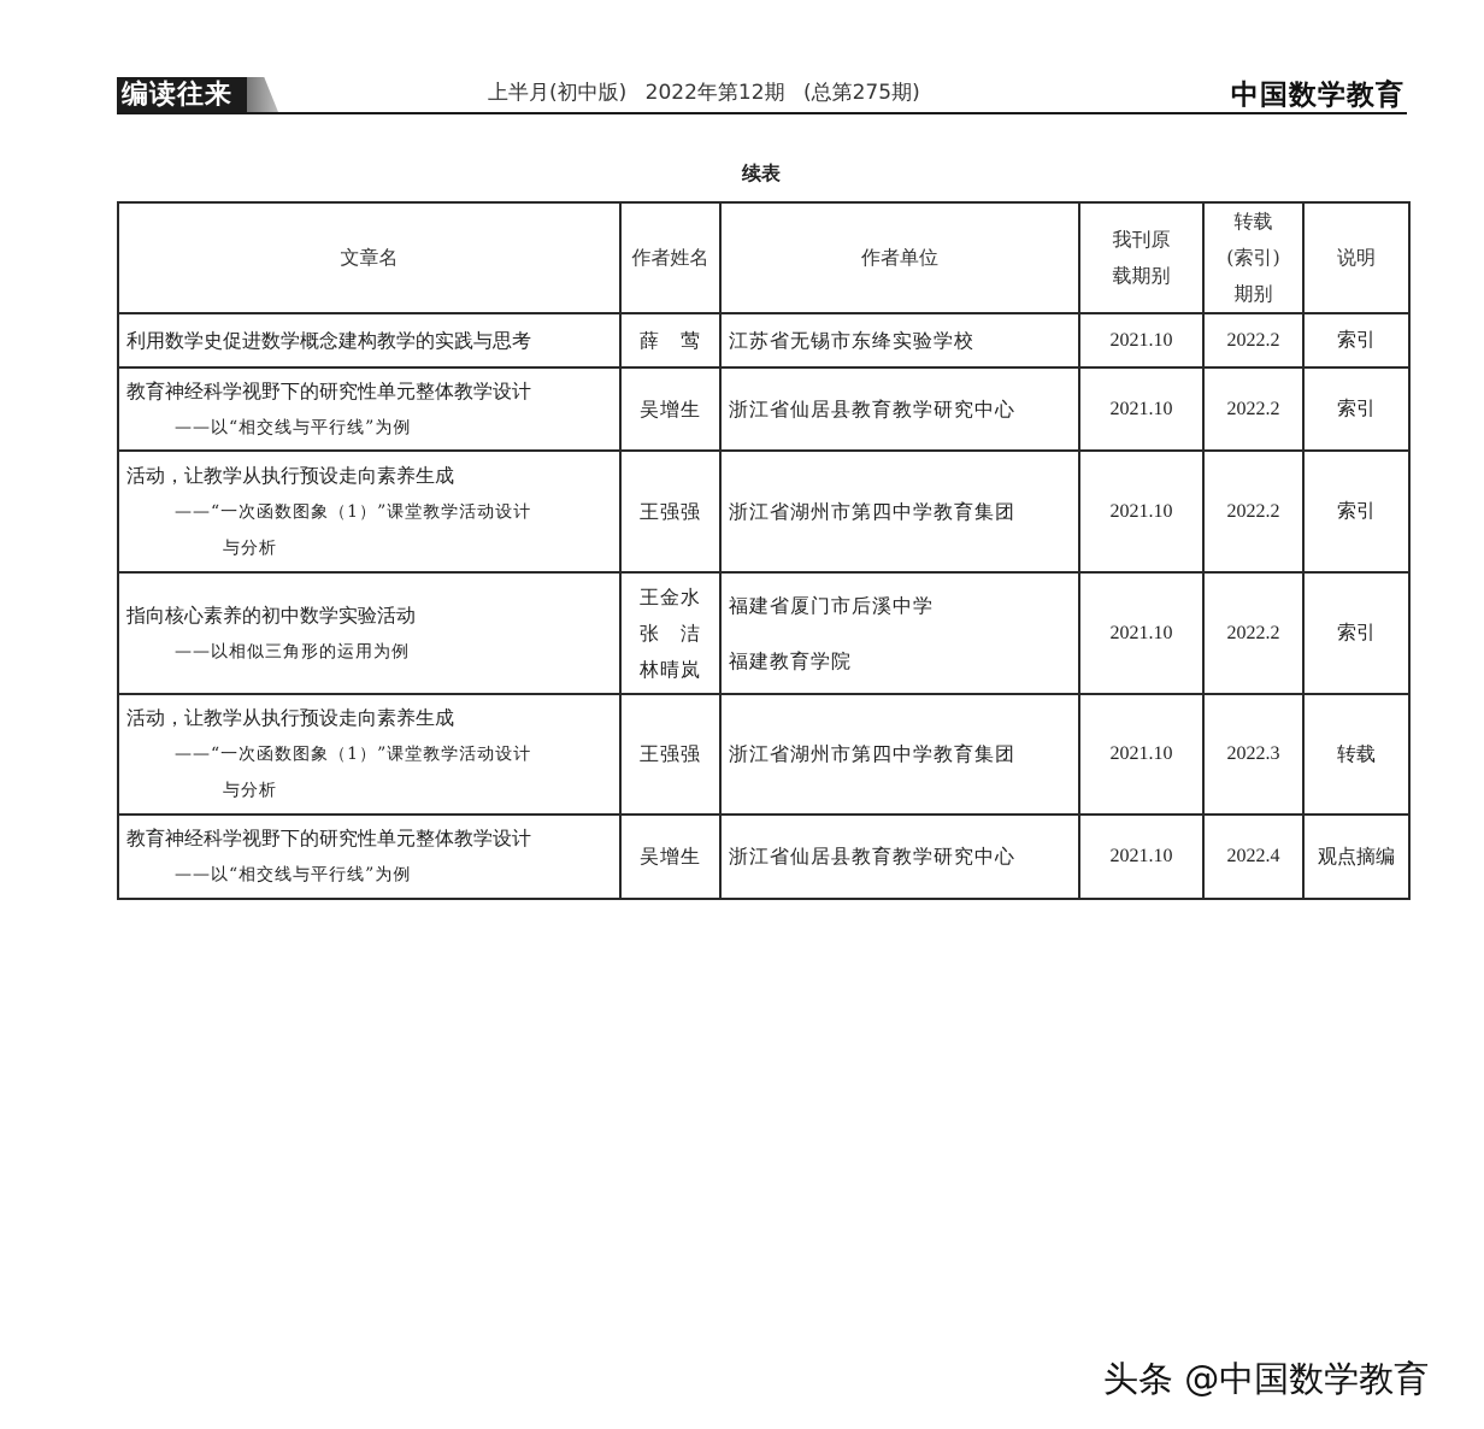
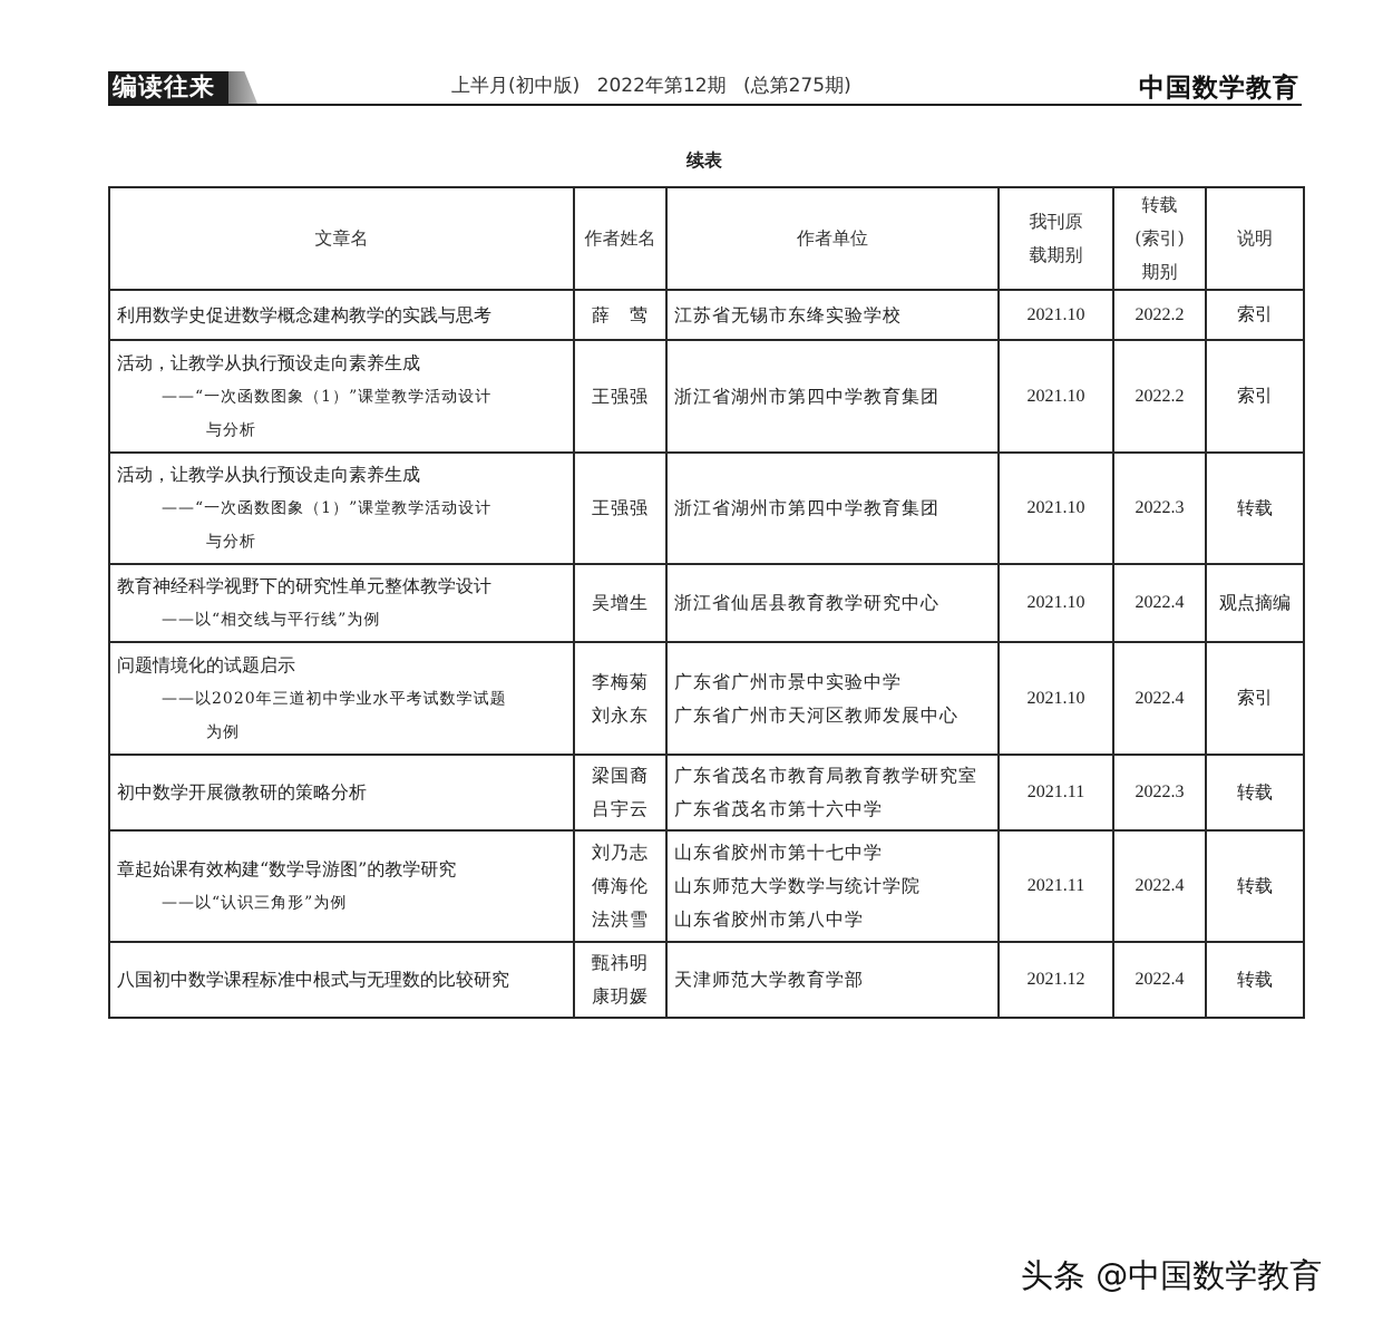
  编读往来
  上半月(初中版) 2022年第12期 (总第275期)
  中国数学教育
  续表
  文章名	作者姓名	作者单位	我刊原 载期别	转载 (索引) 期别	说明
  利用数学史促进数学概念建构教学的实践与思考	薛 莺	江苏省无锡市东绛实验学校	2021.10	2022.2	索引
- 教育神经科学视野下的研究性单元整体教学设计 ——以“相交线与平行线”为例	吴增生	浙江省仙居县教育教学研究中心	2021.10	2022.2	索引
  活动，让教学从执行预设走向素养生成 ——“一次函数图象（1）”课堂教学活动设计 与分析	王强强	浙江省湖州市第四中学教育集团	2021.10	2022.2	索引
- 指向核心素养的初中数学实验活动 ——以相似三角形的运用为例	王金水 张 洁 林晴岚	福建省厦门市后溪中学 福建教育学院	2021.10	2022.2	索引
  活动，让教学从执行预设走向素养生成 ——“一次函数图象（1）”课堂教学活动设计 与分析	王强强	浙江省湖州市第四中学教育集团	2021.10	2022.3	转载
  教育神经科学视野下的研究性单元整体教学设计 ——以“相交线与平行线”为例	吴增生	浙江省仙居县教育教学研究中心	2021.10	2022.4	观点摘编
+ 问题情境化的试题启示 ——以2020年三道初中学业水平考试数学试题 为例	李梅菊 刘永东	广东省广州市景中实验中学 广东省广州市天河区教师发展中心	2021.10	2022.4	索引
+ 初中数学开展微教研的策略分析	梁国裔 吕宇云	广东省茂名市教育局教育教学研究室 广东省茂名市第十六中学	2021.11	2022.3	转载
+ 章起始课有效构建“数学导游图”的教学研究 ——以“认识三角形”为例	刘乃志 傅海伦 法洪雪	山东省胶州市第十七中学 山东师范大学数学与统计学院 山东省胶州市第八中学	2021.11	2022.4	转载
+ 八国初中数学课程标准中根式与无理数的比较研究	甄祎明 康玥媛	天津师范大学教育学部	2021.12	2022.4	转载
  头条 @中国数学教育
